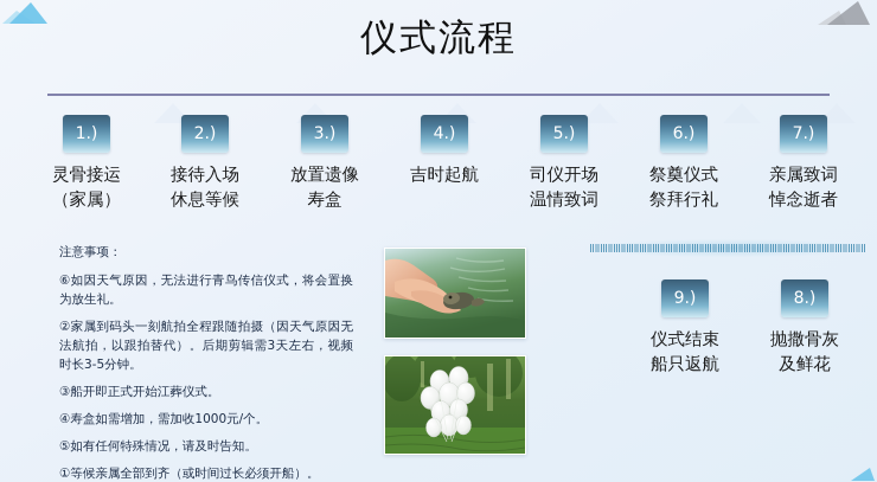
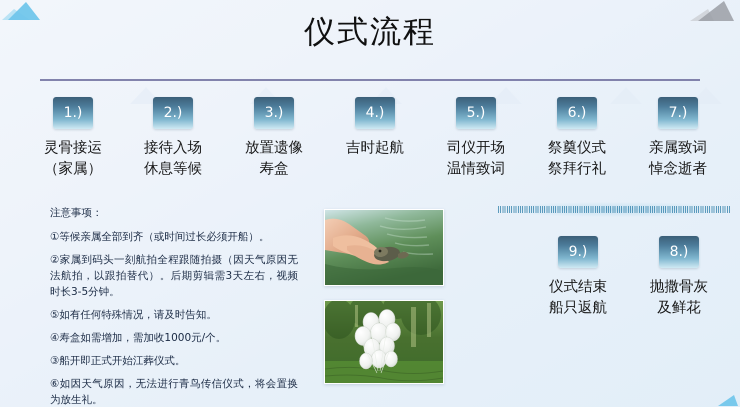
  仪式流程
  1.)
  灵骨接运
  （家属）
  2.)
  接待入场
  休息等候
  3.)
  放置遗像
  寿盒
  4.)
  吉时起航
  5.)
  司仪开场
  温情致词
  6.)
  祭奠仪式
  祭拜行礼
  7.)
  亲属致词
  悼念逝者
  9.)
  仪式结束
  船只返航
  8.)
  抛撒骨灰
  及鲜花
  注意事项：
- ⑥如因天气原因，无法进行青鸟传信仪式，将会置换为放生礼。
+ ①等候亲属全部到齐（或时间过长必须开船）。
  ②家属到码头一刻航拍全程跟随拍摄（因天气原因无法航拍，以跟拍替代）。后期剪辑需3天左右，视频时长3-5分钟。
- ③船开即正式开始江葬仪式。
+ ⑤如有任何特殊情况，请及时告知。
  ④寿盒如需增加，需加收1000元/个。
- ⑤如有任何特殊情况，请及时告知。
+ ③船开即正式开始江葬仪式。
- ①等候亲属全部到齐（或时间过长必须开船）。
+ ⑥如因天气原因，无法进行青鸟传信仪式，将会置换为放生礼。
